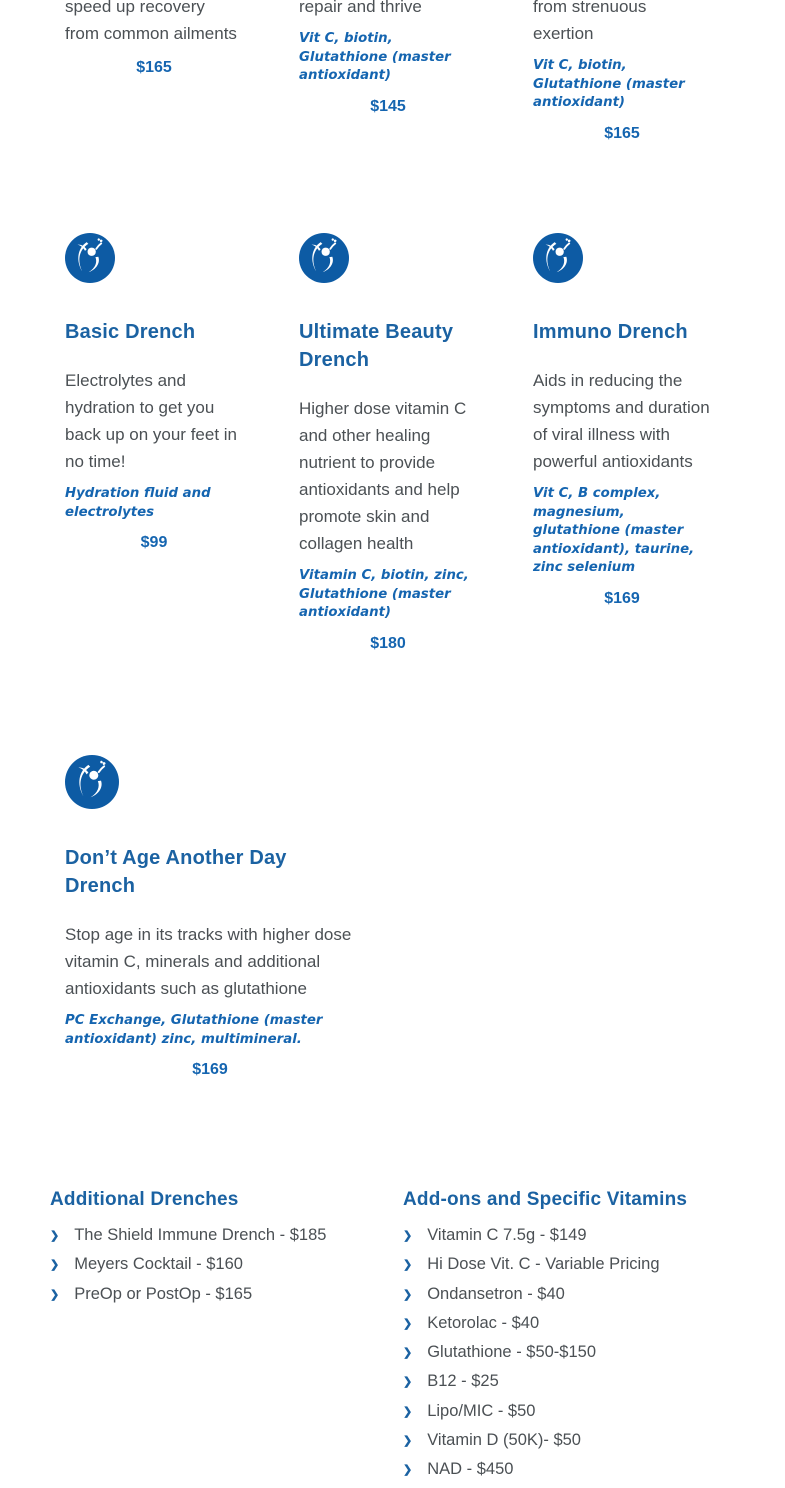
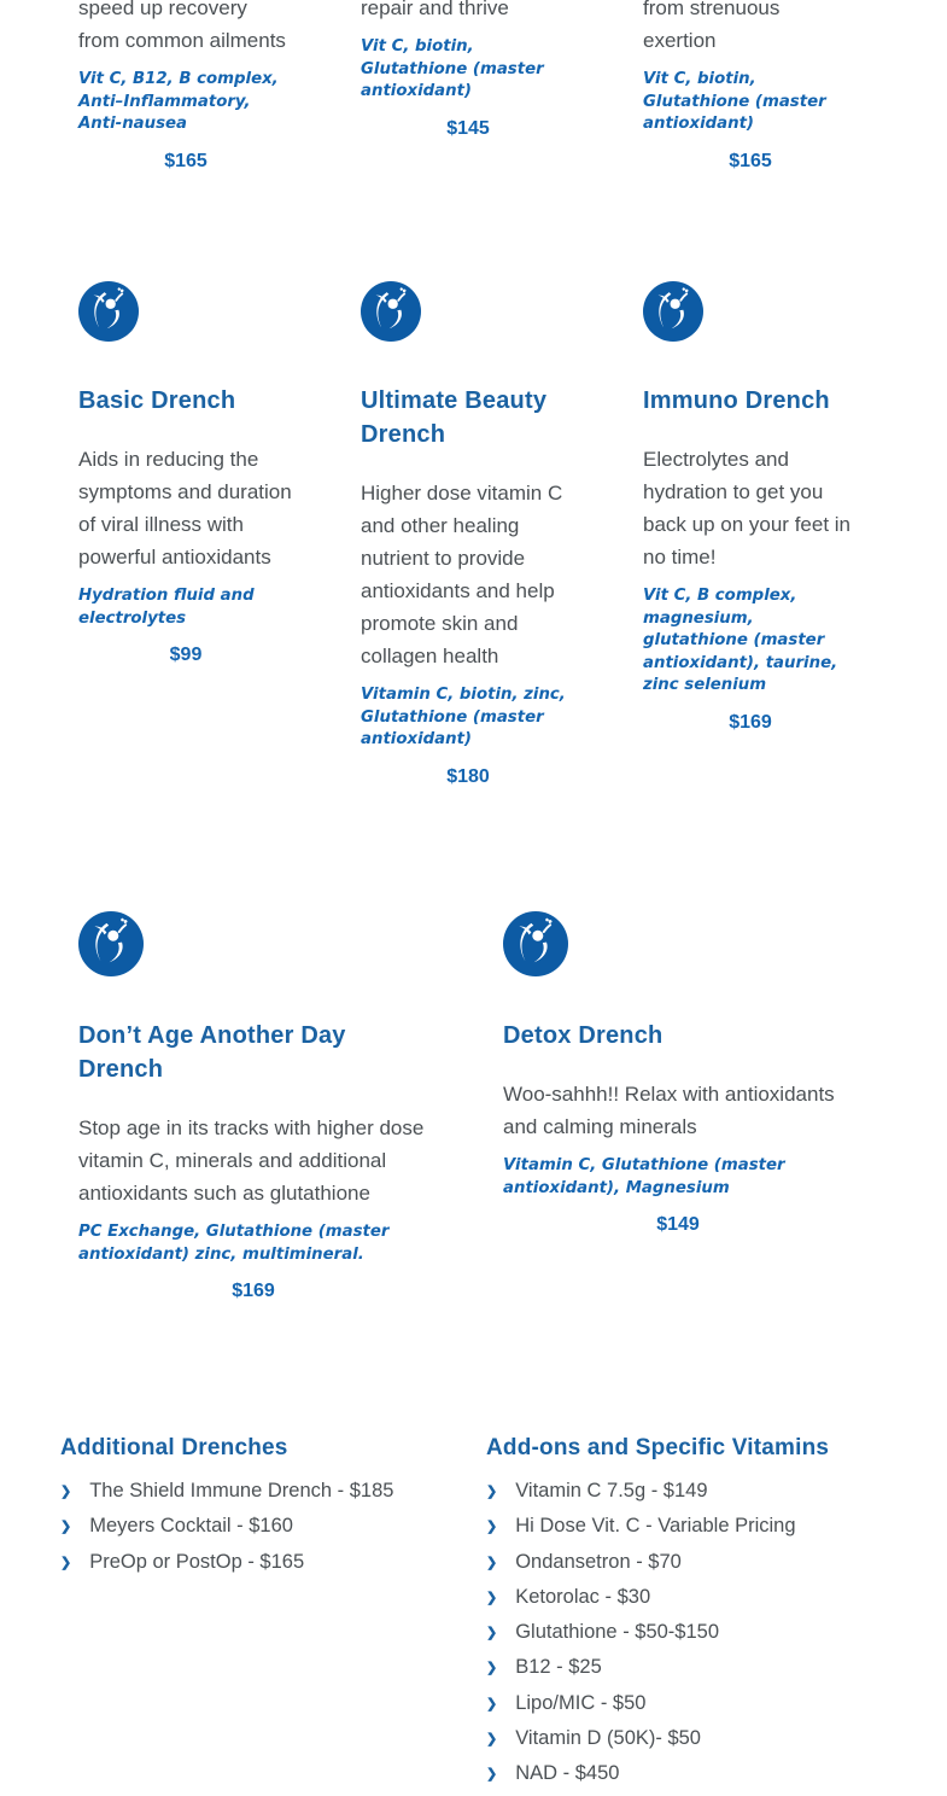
  speed up recovery from common ailments
+ Vit C, B12, B complex, Anti–Inflammatory, Anti-nausea
  $165
  repair and thrive
  Vit C, biotin, Glutathione (master antioxidant)
  $145
  from strenuous exertion
  Vit C, biotin, Glutathione (master antioxidant)
  $165
  Basic Drench
- Electrolytes and hydration to get you back up on your feet in no time!
+ Aids in reducing the symptoms and duration of viral illness with powerful antioxidants
  Hydration fluid and electrolytes
  $99
  Ultimate Beauty Drench
  Higher dose vitamin C and other healing nutrient to provide antioxidants and help promote skin and collagen health
  Vitamin C, biotin, zinc, Glutathione (master antioxidant)
  $180
  Immuno Drench
- Aids in reducing the symptoms and duration of viral illness with powerful antioxidants
+ Electrolytes and hydration to get you back up on your feet in no time!
  Vit C, B complex, magnesium, glutathione (master antioxidant), taurine, zinc selenium
  $169
  Don’t Age Another Day Drench
  Stop age in its tracks with higher dose vitamin C, minerals and additional antioxidants such as glutathione
  PC Exchange, Glutathione (master antioxidant) zinc, multimineral.
  $169
+ Detox Drench
+ Woo-sahhh!! Relax with antioxidants and calming minerals
+ Vitamin C, Glutathione (master antioxidant), Magnesium
+ $149
  Additional Drenches
  ❯
  The Shield Immune Drench - $185
  ❯
  Meyers Cocktail - $160
  ❯
  PreOp or PostOp - $165
  Add-ons and Specific Vitamins
  ❯
  Vitamin C 7.5g - $149
  ❯
  Hi Dose Vit. C - Variable Pricing
  ❯
- Ondansetron - $40
+ Ondansetron - $70
  ❯
- Ketorolac - $40
+ Ketorolac - $30
  ❯
  Glutathione - $50-$150
  ❯
  B12 - $25
  ❯
  Lipo/MIC - $50
  ❯
  Vitamin D (50K)- $50
  ❯
  NAD - $450
